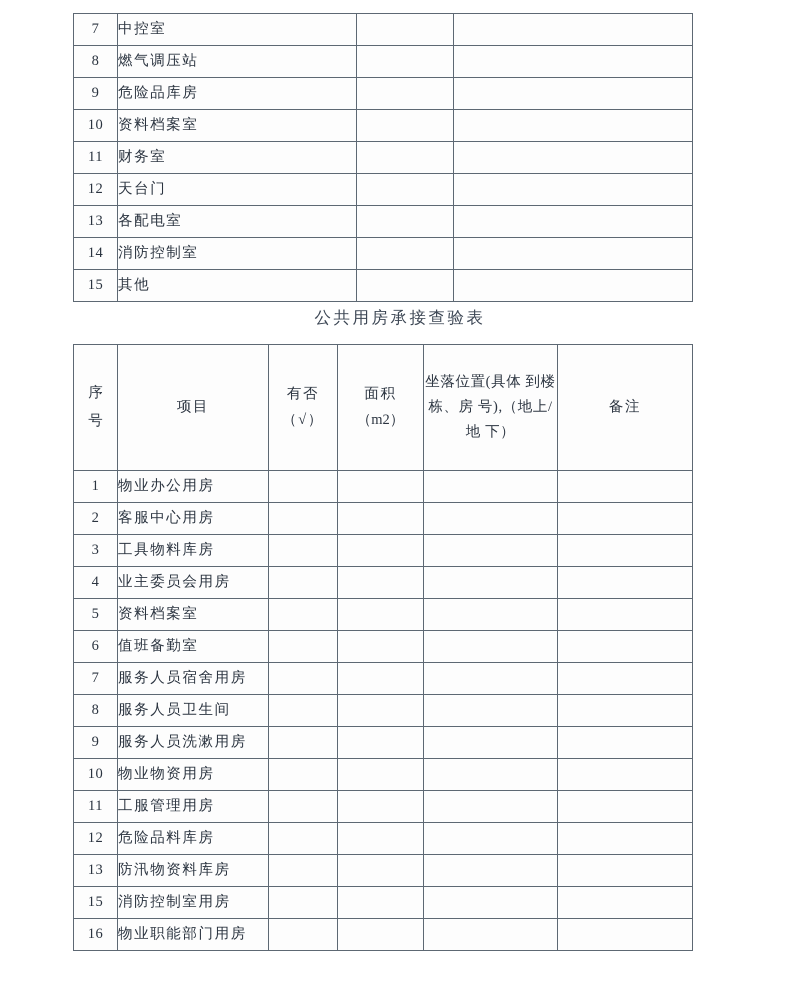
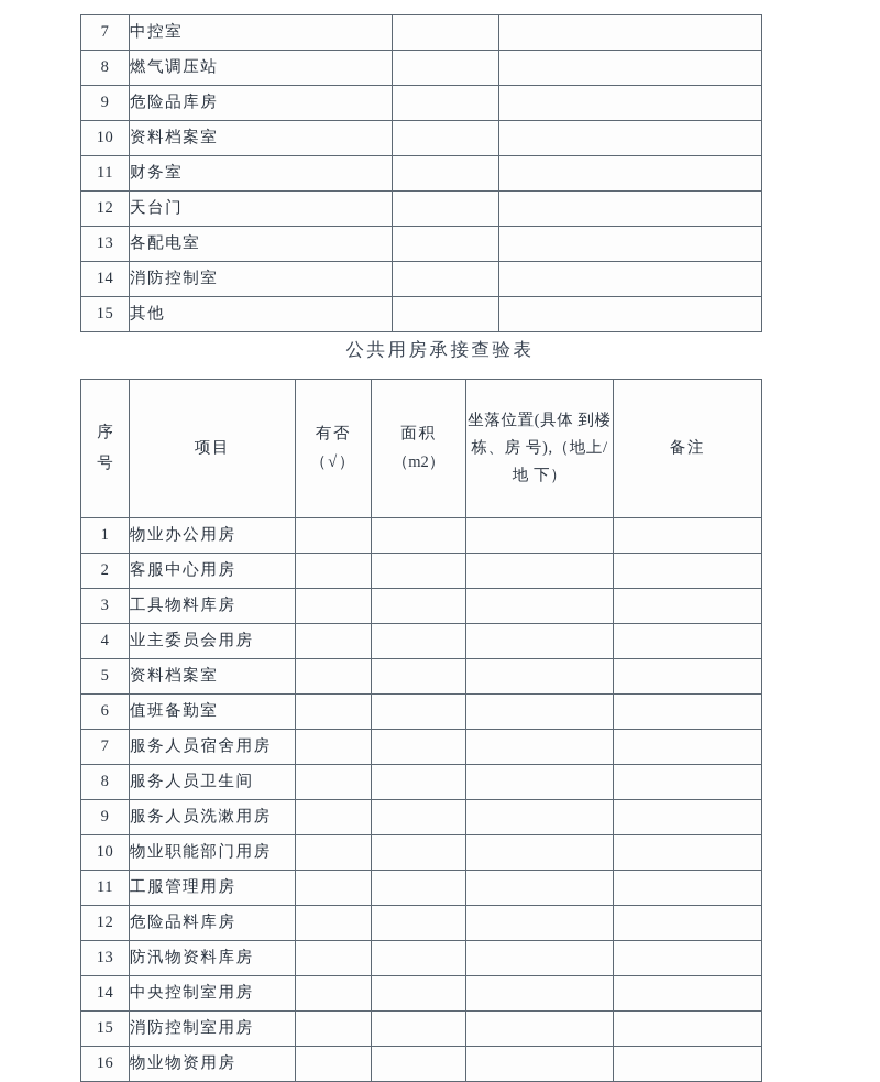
  7	中控室
  8	燃气调压站
  9	危险品库房
  10	资料档案室
  11	财务室
  12	天台门
  13	各配电室
  14	消防控制室
  15	其他
  公共用房承接查验表
  序 号	项目	有否 （√）	面积 （m2）	坐落位置(具体 到楼栋、房 号),（地上/地 下）	备注
  1	物业办公用房
  2	客服中心用房
  3	工具物料库房
  4	业主委员会用房
  5	资料档案室
  6	值班备勤室
  7	服务人员宿舍用房
  8	服务人员卫生间
  9	服务人员洗漱用房
- 10	物业物资用房
+ 10	物业职能部门用房
  11	工服管理用房
  12	危险品料库房
  13	防汛物资料库房
+ 14	中央控制室用房
  15	消防控制室用房
- 16	物业职能部门用房
+ 16	物业物资用房
